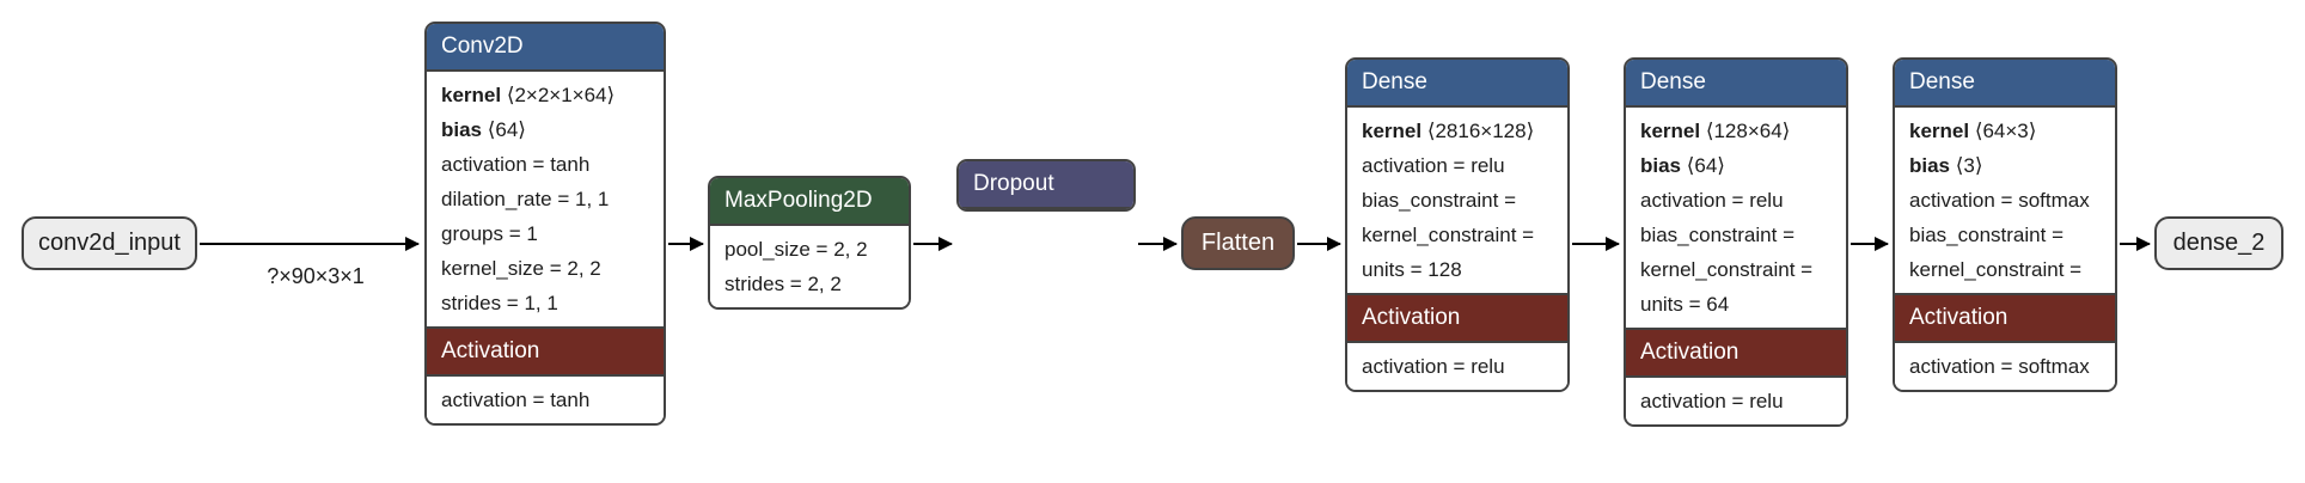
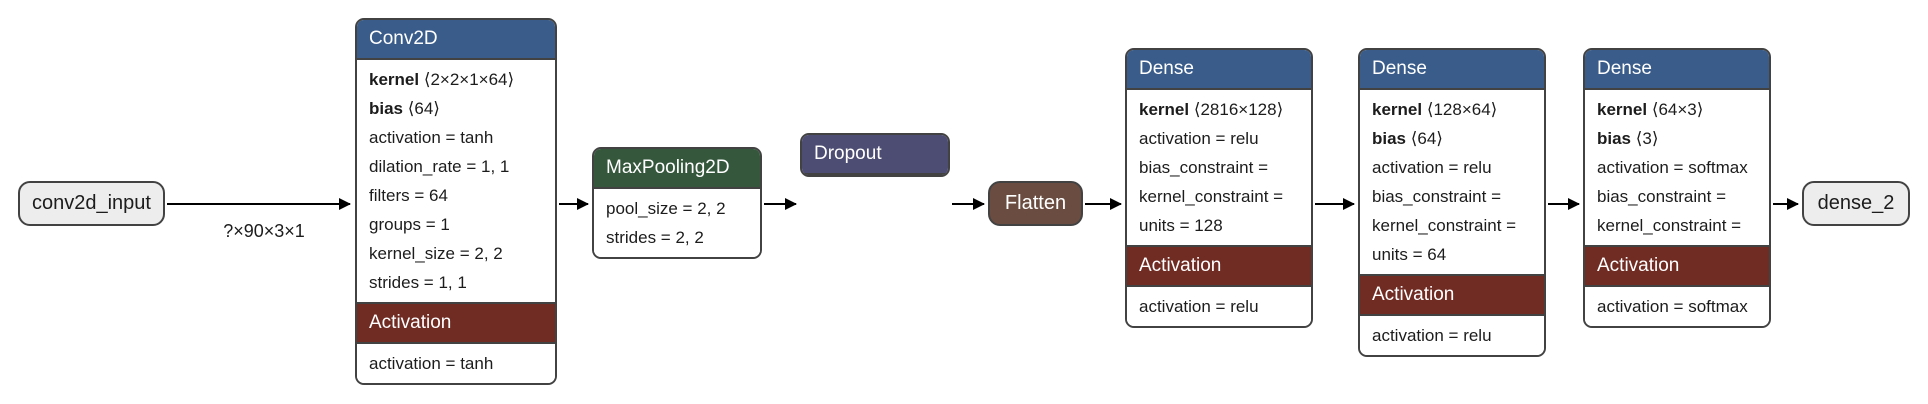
  ?×90×3×1
  conv2d_input
  Conv2D
  kernel ⟨2×2×1×64⟩
  bias ⟨64⟩
  activation = tanh
  dilation_rate = 1, 1
+ filters = 64
  groups = 1
  kernel_size = 2, 2
  strides = 1, 1
  Activation
  activation = tanh
  MaxPooling2D
  pool_size = 2, 2
  strides = 2, 2
  Dropout
  Flatten
  Dense
  kernel ⟨2816×128⟩
  activation = relu
  bias_constraint =
  kernel_constraint =
  units = 128
  Activation
  activation = relu
  Dense
  kernel ⟨128×64⟩
  bias ⟨64⟩
  activation = relu
  bias_constraint =
  kernel_constraint =
  units = 64
  Activation
  activation = relu
  Dense
  kernel ⟨64×3⟩
  bias ⟨3⟩
  activation = softmax
  bias_constraint =
  kernel_constraint =
  Activation
  activation = softmax
  dense_2
